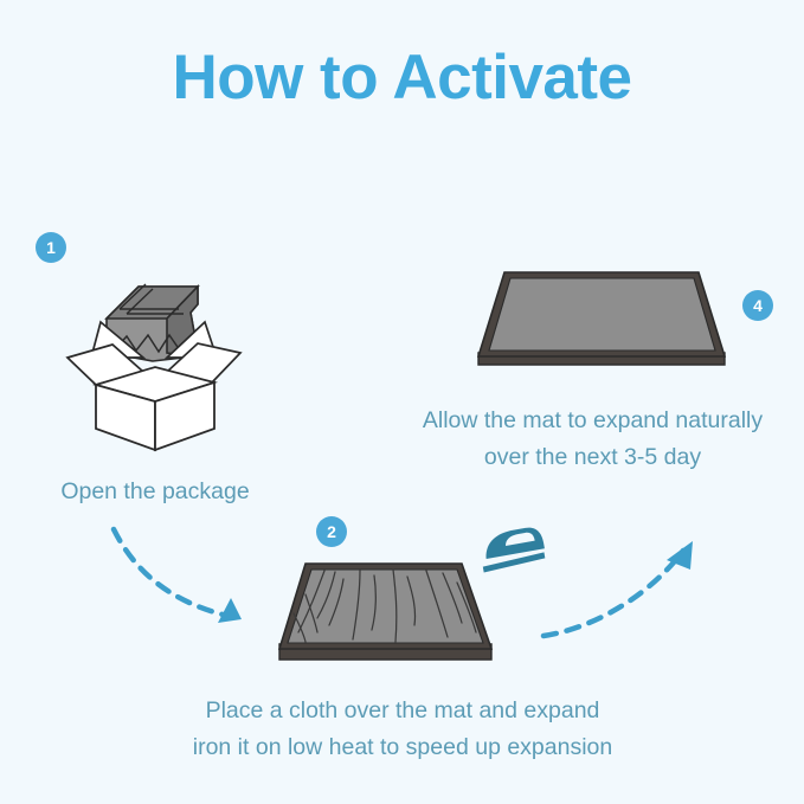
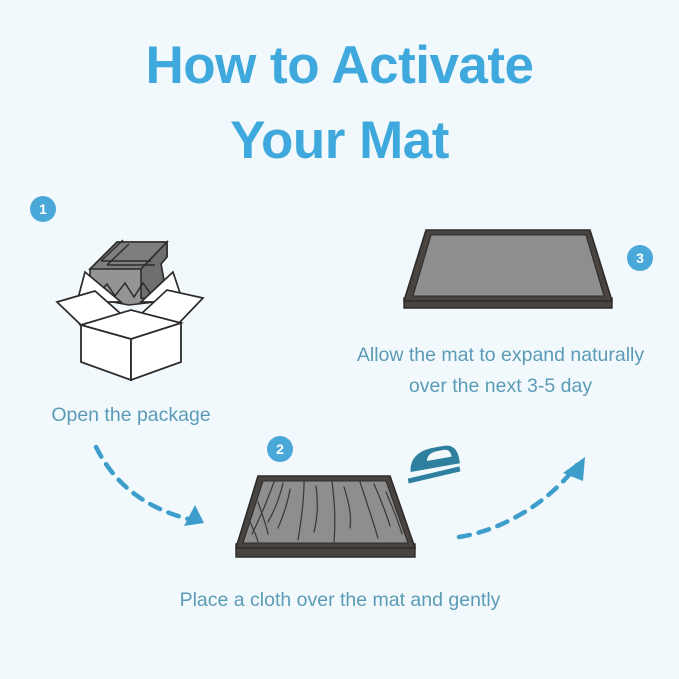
  How to Activate
+ Your Mat
  1
  Open the package
- 4
+ 3
  Allow the mat to expand naturally
  over the next 3-5 day
  2
- Place a cloth over the mat and expand
+ Place a cloth over the mat and gently
- iron it on low heat to speed up expansion
